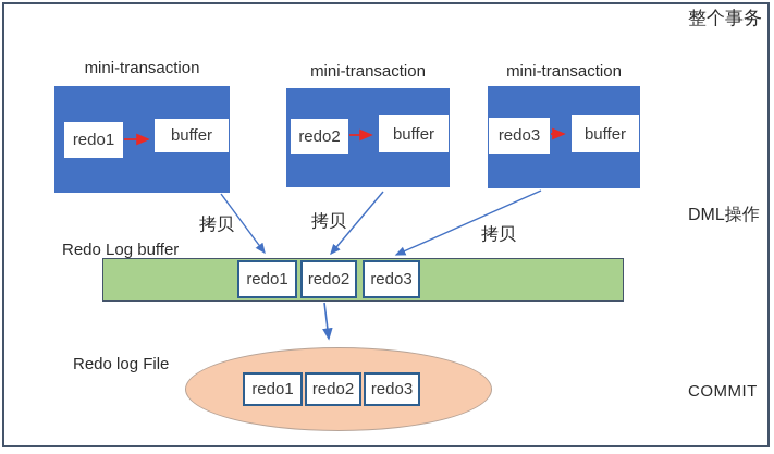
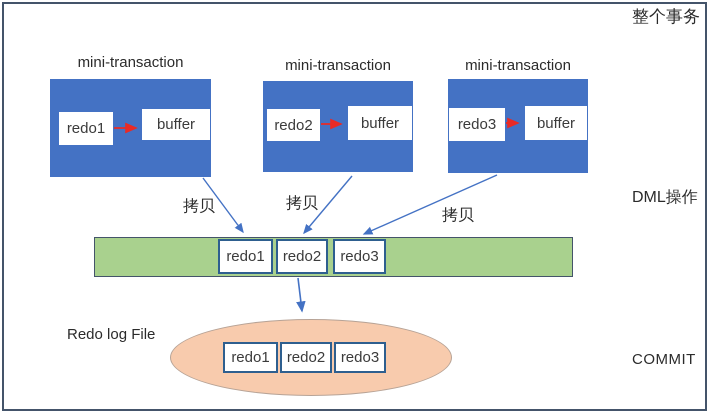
  mini-transaction
  redo1
  buffer
  mini-transaction
  redo2
  buffer
  mini-transaction
  redo3
  buffer
  拷贝
  拷贝
  拷贝
- Redo Log buffer
  redo1
  redo2
  redo3
  Redo log File
  redo1
  redo2
  redo3
  整个事务
  DML操作
  COMMIT
